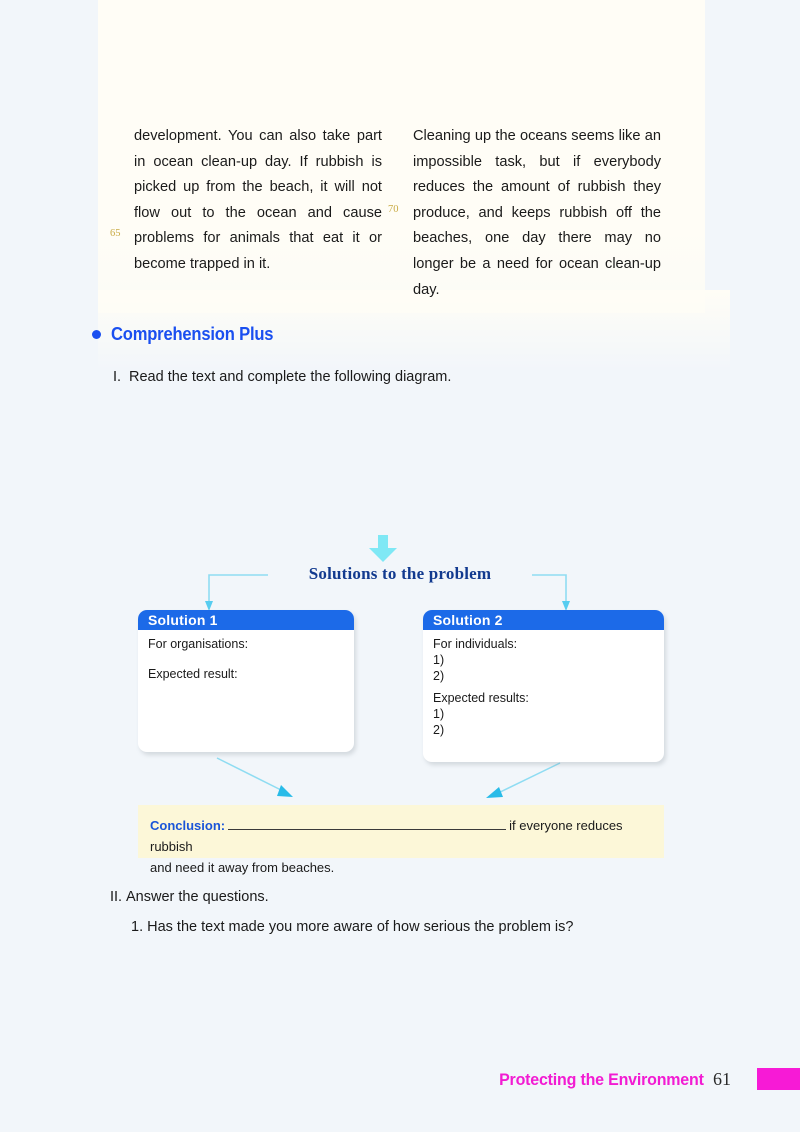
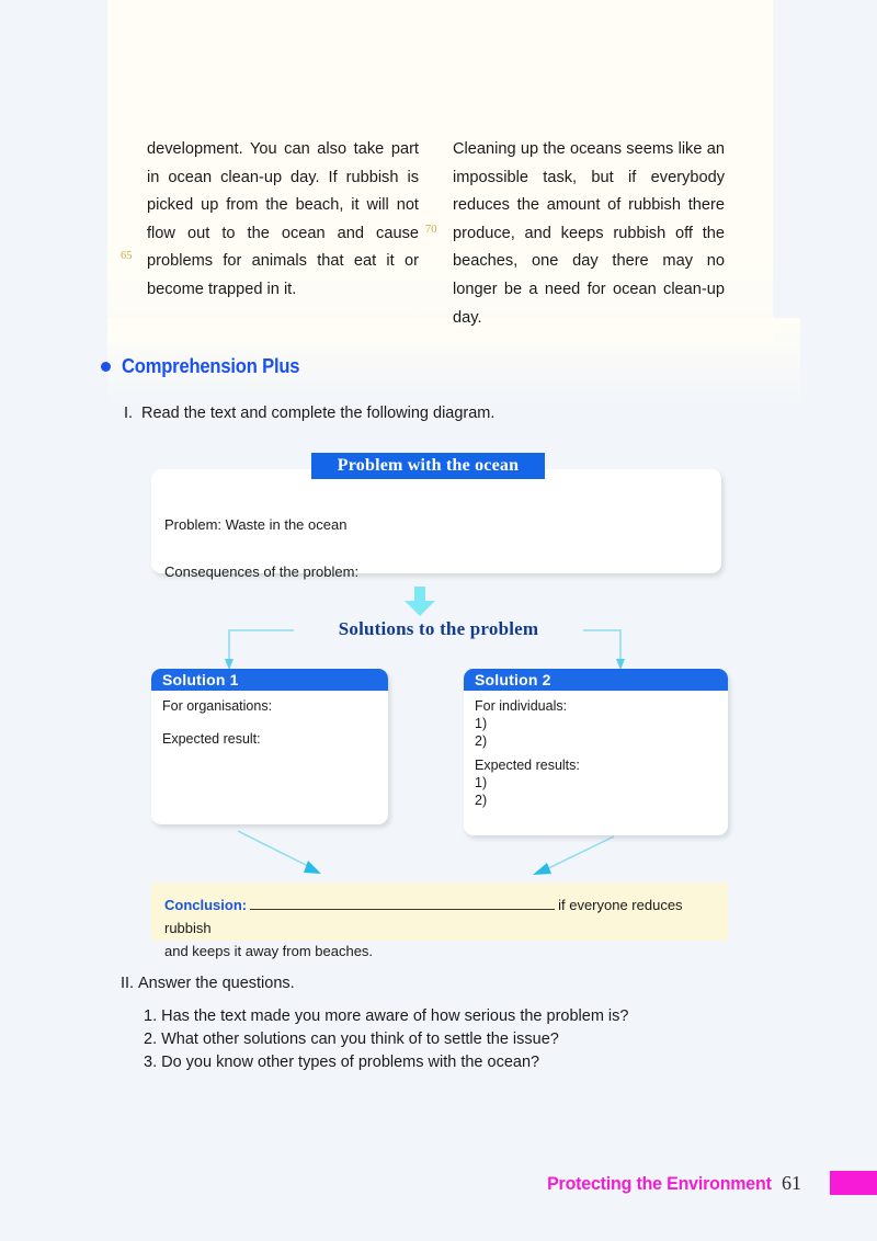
  65
  70
  development. You can also take part in ocean clean-up day. If rubbish is picked up from the beach, it will not flow out to the ocean and cause problems for animals that eat it or become trapped in it.
- Cleaning up the oceans seems like an impossible task, but if everybody reduces the amount of rubbish they produce, and keeps rubbish off the beaches, one day there may no longer be a need for ocean clean-up day.
+ Cleaning up the oceans seems like an impossible task, but if everybody reduces the amount of rubbish there produce, and keeps rubbish off the beaches, one day there may no longer be a need for ocean clean-up day.
  Comprehension Plus
  I. Read the text and complete the following diagram.
+ Problem: Waste in the ocean
+ Consequences of the problem:
+ Problem with the ocean
  Solutions to the problem
  Solution 1
  For organisations:
  Expected result:
  Solution 2
  For individuals:
  1)
  2)
  Expected results:
  1)
  2)
  Conclusion: if everyone reduces rubbish
- and need it away from beaches.
+ and keeps it away from beaches.
  II. Answer the questions.
  1. Has the text made you more aware of how serious the problem is?
+ 2. What other solutions can you think of to settle the issue?
+ 3. Do you know other types of problems with the ocean?
  Protecting the Environment
  61
